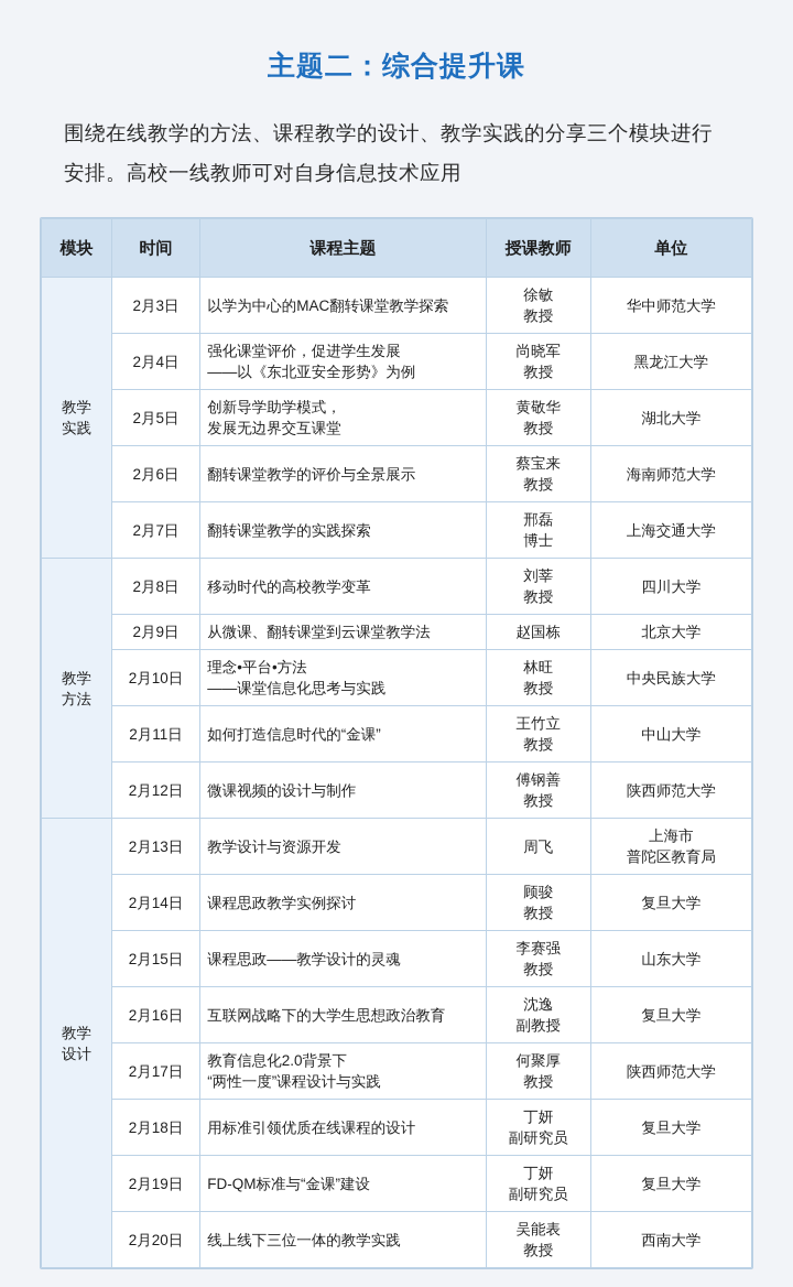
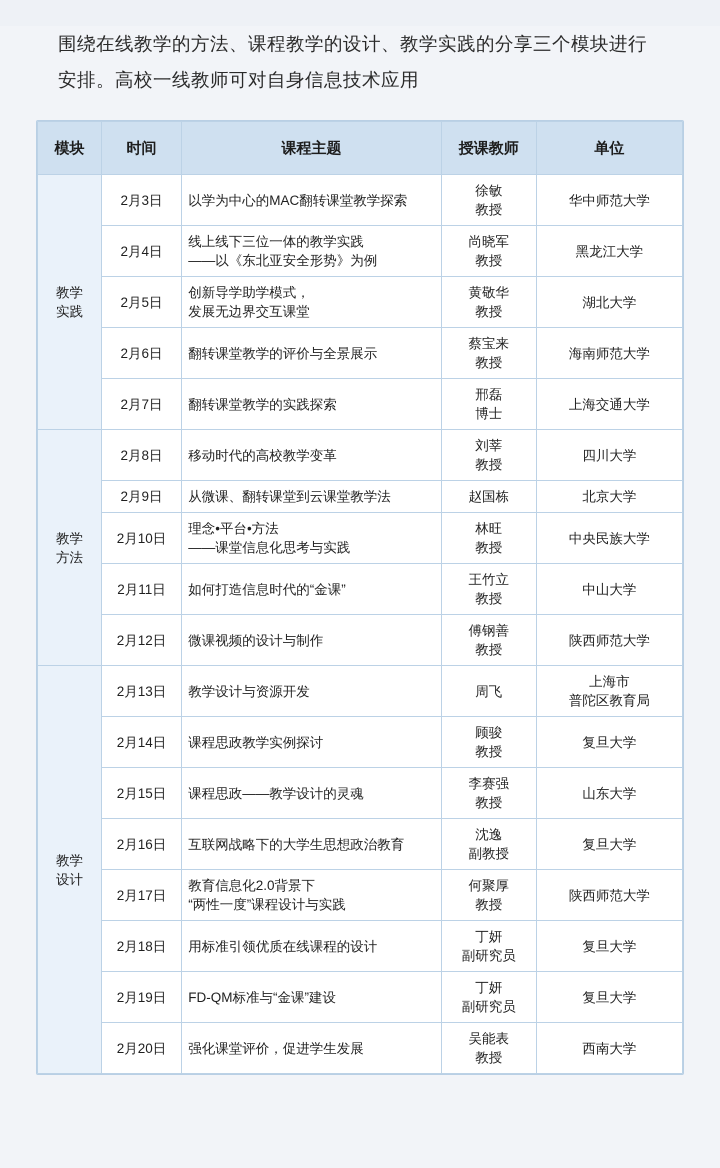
- 主题二：综合提升课
  围绕在线教学的方法、课程教学的设计、教学实践的分享三个模块进行安排。高校一线教师可对自身信息技术应用
  模块	时间	课程主题	授课教师	单位
  教学实践	2月3日	以学为中心的MAC翻转课堂教学探索	徐敏教授	华中师范大学
- 2月4日	强化课堂评价，促进学生发展——以《东北亚安全形势》为例	尚晓军教授	黑龙江大学
+ 2月4日	线上线下三位一体的教学实践——以《东北亚安全形势》为例	尚晓军教授	黑龙江大学
  2月5日	创新导学助学模式，发展无边界交互课堂	黄敬华教授	湖北大学
  2月6日	翻转课堂教学的评价与全景展示	蔡宝来教授	海南师范大学
  2月7日	翻转课堂教学的实践探索	邢磊博士	上海交通大学
  教学方法	2月8日	移动时代的高校教学变革	刘莘教授	四川大学
  2月9日	从微课、翻转课堂到云课堂教学法	赵国栋	北京大学
  2月10日	理念•平台•方法——课堂信息化思考与实践	林旺教授	中央民族大学
  2月11日	如何打造信息时代的“金课”	王竹立教授	中山大学
  2月12日	微课视频的设计与制作	傅钢善教授	陕西师范大学
  教学设计	2月13日	教学设计与资源开发	周飞	上海市普陀区教育局
  2月14日	课程思政教学实例探讨	顾骏教授	复旦大学
  2月15日	课程思政——教学设计的灵魂	李赛强教授	山东大学
  2月16日	互联网战略下的大学生思想政治教育	沈逸副教授	复旦大学
  2月17日	教育信息化2.0背景下“两性一度”课程设计与实践	何聚厚教授	陕西师范大学
  2月18日	用标准引领优质在线课程的设计	丁妍副研究员	复旦大学
  2月19日	FD-QM标准与“金课”建设	丁妍副研究员	复旦大学
- 2月20日	线上线下三位一体的教学实践	吴能表教授	西南大学
+ 2月20日	强化课堂评价，促进学生发展	吴能表教授	西南大学
